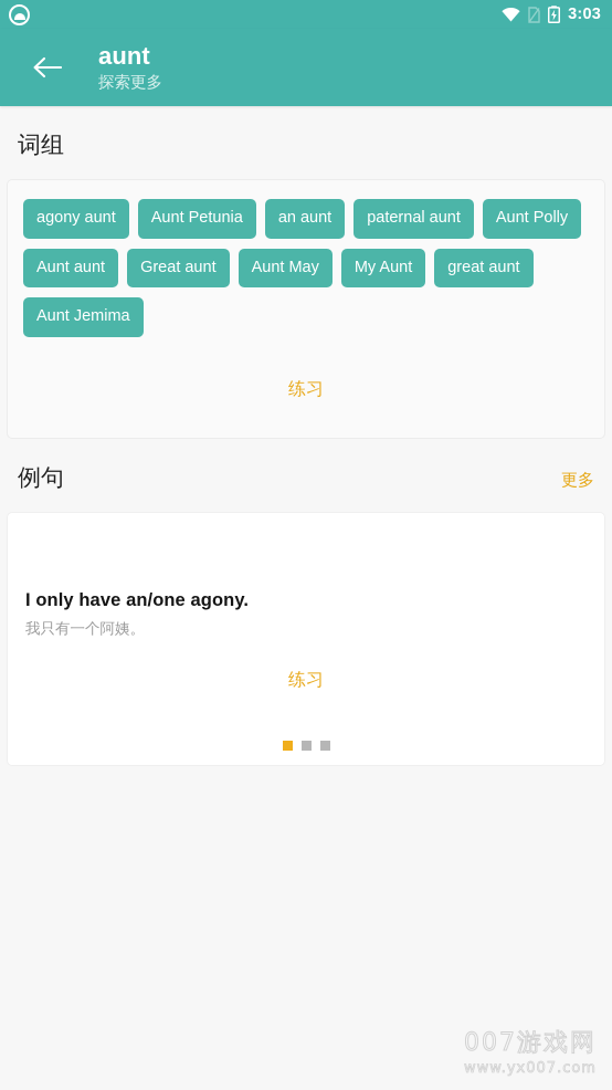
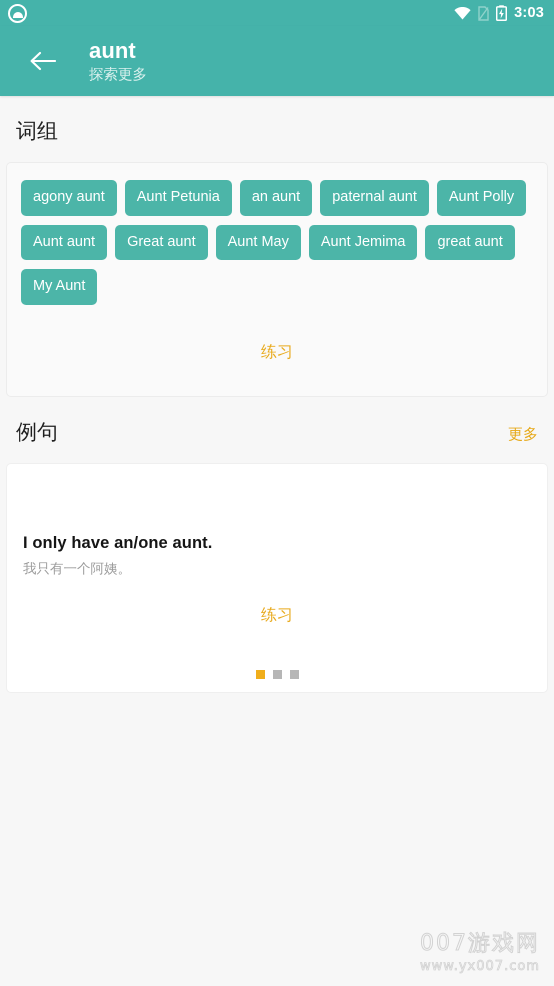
  3:03
  aunt
  探索更多
  词组
  agony aunt
  Aunt Petunia
  an aunt
  paternal aunt
  Aunt Polly
  Aunt aunt
  Great aunt
  Aunt May
- My Aunt
+ Aunt Jemima
  great aunt
- Aunt Jemima
+ My Aunt
  练习
  例句
  更多
- I only have an/one agony.
+ I only have an/one aunt.
  我只有一个阿姨。
  练习
  007游戏网
  www.yx007.com
